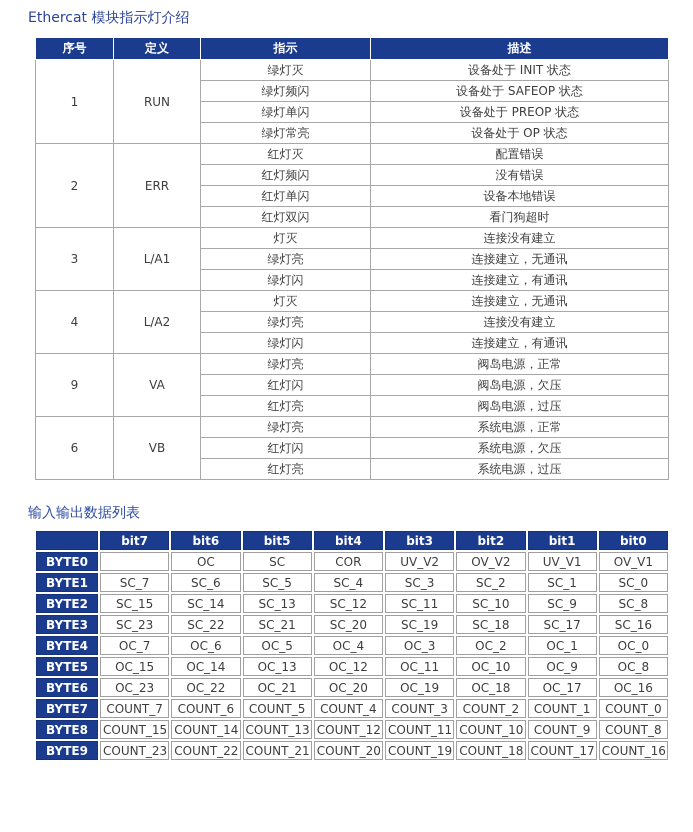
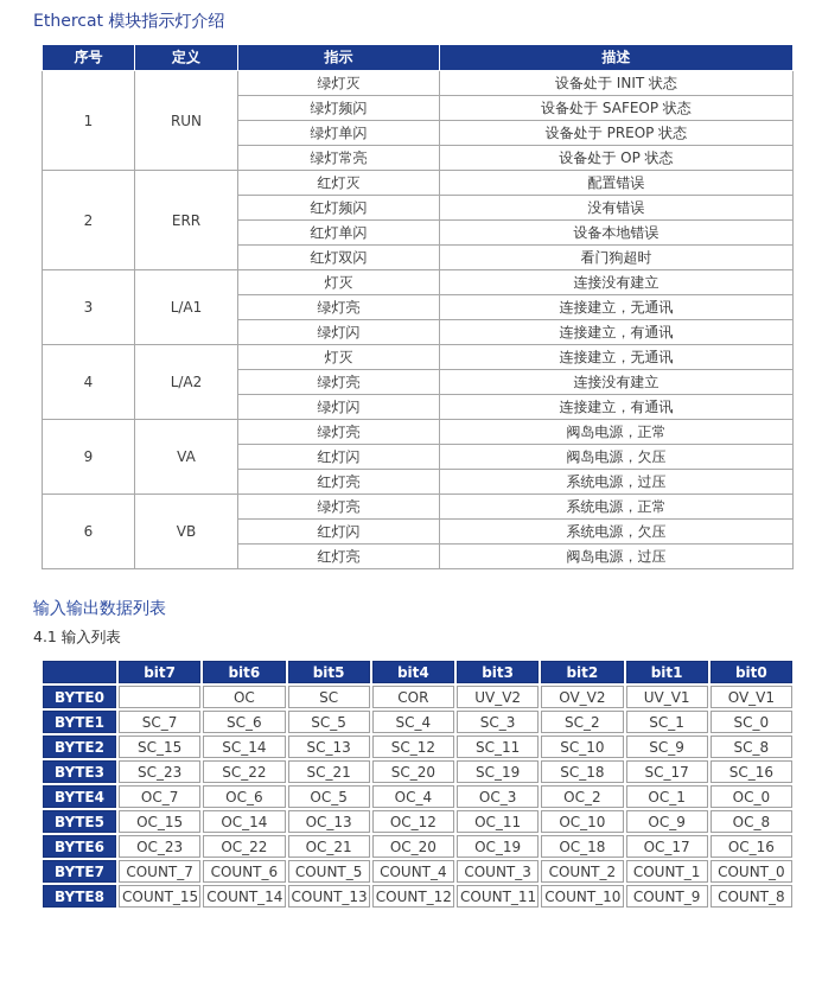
  Ethercat 模块指示灯介绍
  序号	定义	指示	描述
  1	RUN	绿灯灭	设备处于 INIT 状态
  绿灯频闪	设备处于 SAFEOP 状态
  绿灯单闪	设备处于 PREOP 状态
  绿灯常亮	设备处于 OP 状态
  2	ERR	红灯灭	配置错误
  红灯频闪	没有错误
  红灯单闪	设备本地错误
  红灯双闪	看门狗超时
  3	L/A1	灯灭	连接没有建立
  绿灯亮	连接建立，无通讯
  绿灯闪	连接建立，有通讯
  4	L/A2	灯灭	连接建立，无通讯
  绿灯亮	连接没有建立
  绿灯闪	连接建立，有通讯
  9	VA	绿灯亮	阀岛电源，正常
  红灯闪	阀岛电源，欠压
- 红灯亮	阀岛电源，过压
+ 红灯亮	系统电源，过压
  6	VB	绿灯亮	系统电源，正常
  红灯闪	系统电源，欠压
- 红灯亮	系统电源，过压
+ 红灯亮	阀岛电源，过压
  输入输出数据列表
+ 4.1 输入列表
  	bit7	bit6	bit5	bit4	bit3	bit2	bit1	bit0
  BYTE0		OC	SC	COR	UV_V2	OV_V2	UV_V1	OV_V1
  BYTE1	SC_7	SC_6	SC_5	SC_4	SC_3	SC_2	SC_1	SC_0
  BYTE2	SC_15	SC_14	SC_13	SC_12	SC_11	SC_10	SC_9	SC_8
  BYTE3	SC_23	SC_22	SC_21	SC_20	SC_19	SC_18	SC_17	SC_16
  BYTE4	OC_7	OC_6	OC_5	OC_4	OC_3	OC_2	OC_1	OC_0
  BYTE5	OC_15	OC_14	OC_13	OC_12	OC_11	OC_10	OC_9	OC_8
  BYTE6	OC_23	OC_22	OC_21	OC_20	OC_19	OC_18	OC_17	OC_16
  BYTE7	COUNT_7	COUNT_6	COUNT_5	COUNT_4	COUNT_3	COUNT_2	COUNT_1	COUNT_0
  BYTE8	COUNT_15	COUNT_14	COUNT_13	COUNT_12	COUNT_11	COUNT_10	COUNT_9	COUNT_8
- BYTE9	COUNT_23	COUNT_22	COUNT_21	COUNT_20	COUNT_19	COUNT_18	COUNT_17	COUNT_16
